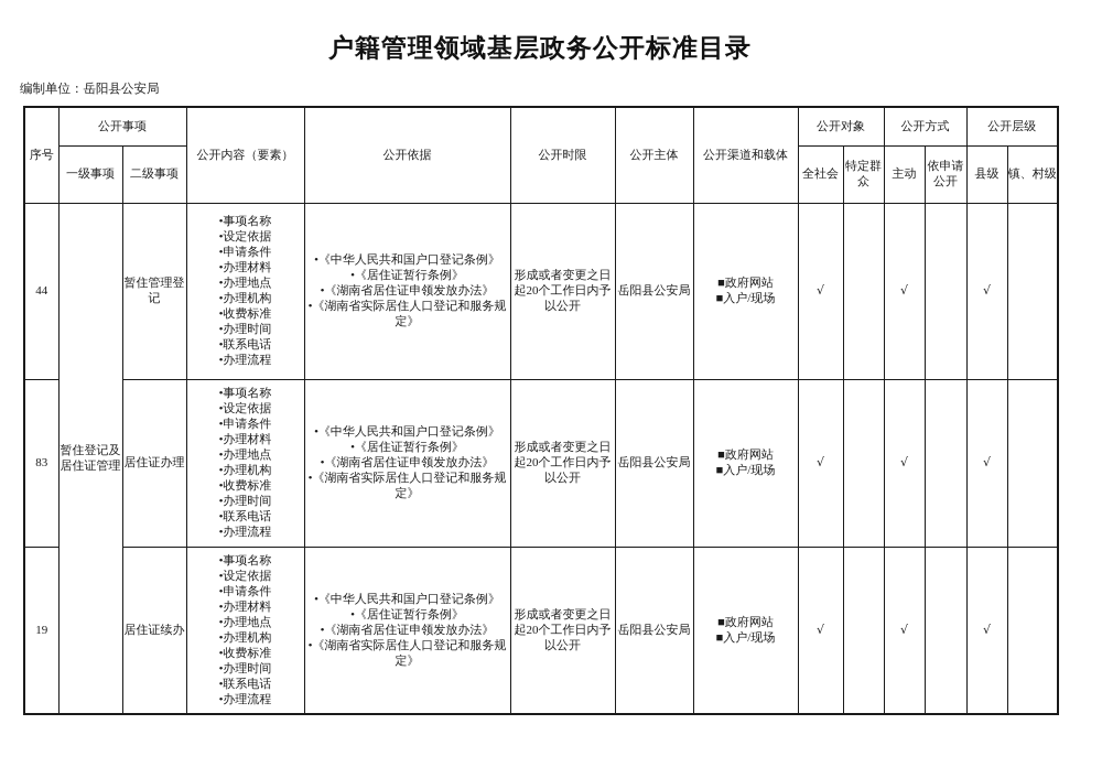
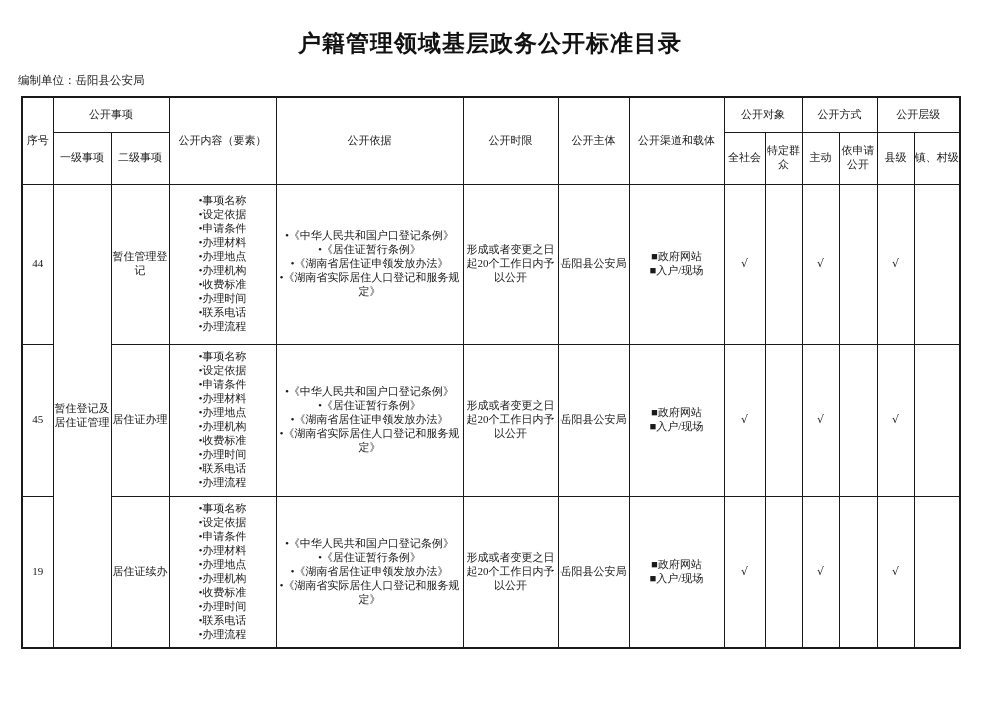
  户籍管理领域基层政务公开标准目录
  编制单位：岳阳县公安局
  序号	公开事项	公开内容（要素）	公开依据	公开时限	公开主体	公开渠道和载体	公开对象	公开方式	公开层级
  一级事项	二级事项	全社会	特定群众	主动	依申请公开	县级	镇、村级
  44	暂住登记及居住证管理	暂住管理登记	•事项名称•设定依据•申请条件•办理材料•办理地点•办理机构•收费标准•办理时间•联系电话•办理流程	•《中华人民共和国户口登记条例》•《居住证暂行条例》•《湖南省居住证申领发放办法》•《湖南省实际居住人口登记和服务规定》	形成或者变更之日起20个工作日内予以公开	岳阳县公安局	■政府网站■入户/现场	√		√		√
- 83	居住证办理	•事项名称•设定依据•申请条件•办理材料•办理地点•办理机构•收费标准•办理时间•联系电话•办理流程	•《中华人民共和国户口登记条例》•《居住证暂行条例》•《湖南省居住证申领发放办法》•《湖南省实际居住人口登记和服务规定》	形成或者变更之日起20个工作日内予以公开	岳阳县公安局	■政府网站■入户/现场	√		√		√
+ 45	居住证办理	•事项名称•设定依据•申请条件•办理材料•办理地点•办理机构•收费标准•办理时间•联系电话•办理流程	•《中华人民共和国户口登记条例》•《居住证暂行条例》•《湖南省居住证申领发放办法》•《湖南省实际居住人口登记和服务规定》	形成或者变更之日起20个工作日内予以公开	岳阳县公安局	■政府网站■入户/现场	√		√		√
  19	居住证续办	•事项名称•设定依据•申请条件•办理材料•办理地点•办理机构•收费标准•办理时间•联系电话•办理流程	•《中华人民共和国户口登记条例》•《居住证暂行条例》•《湖南省居住证申领发放办法》•《湖南省实际居住人口登记和服务规定》	形成或者变更之日起20个工作日内予以公开	岳阳县公安局	■政府网站■入户/现场	√		√		√
